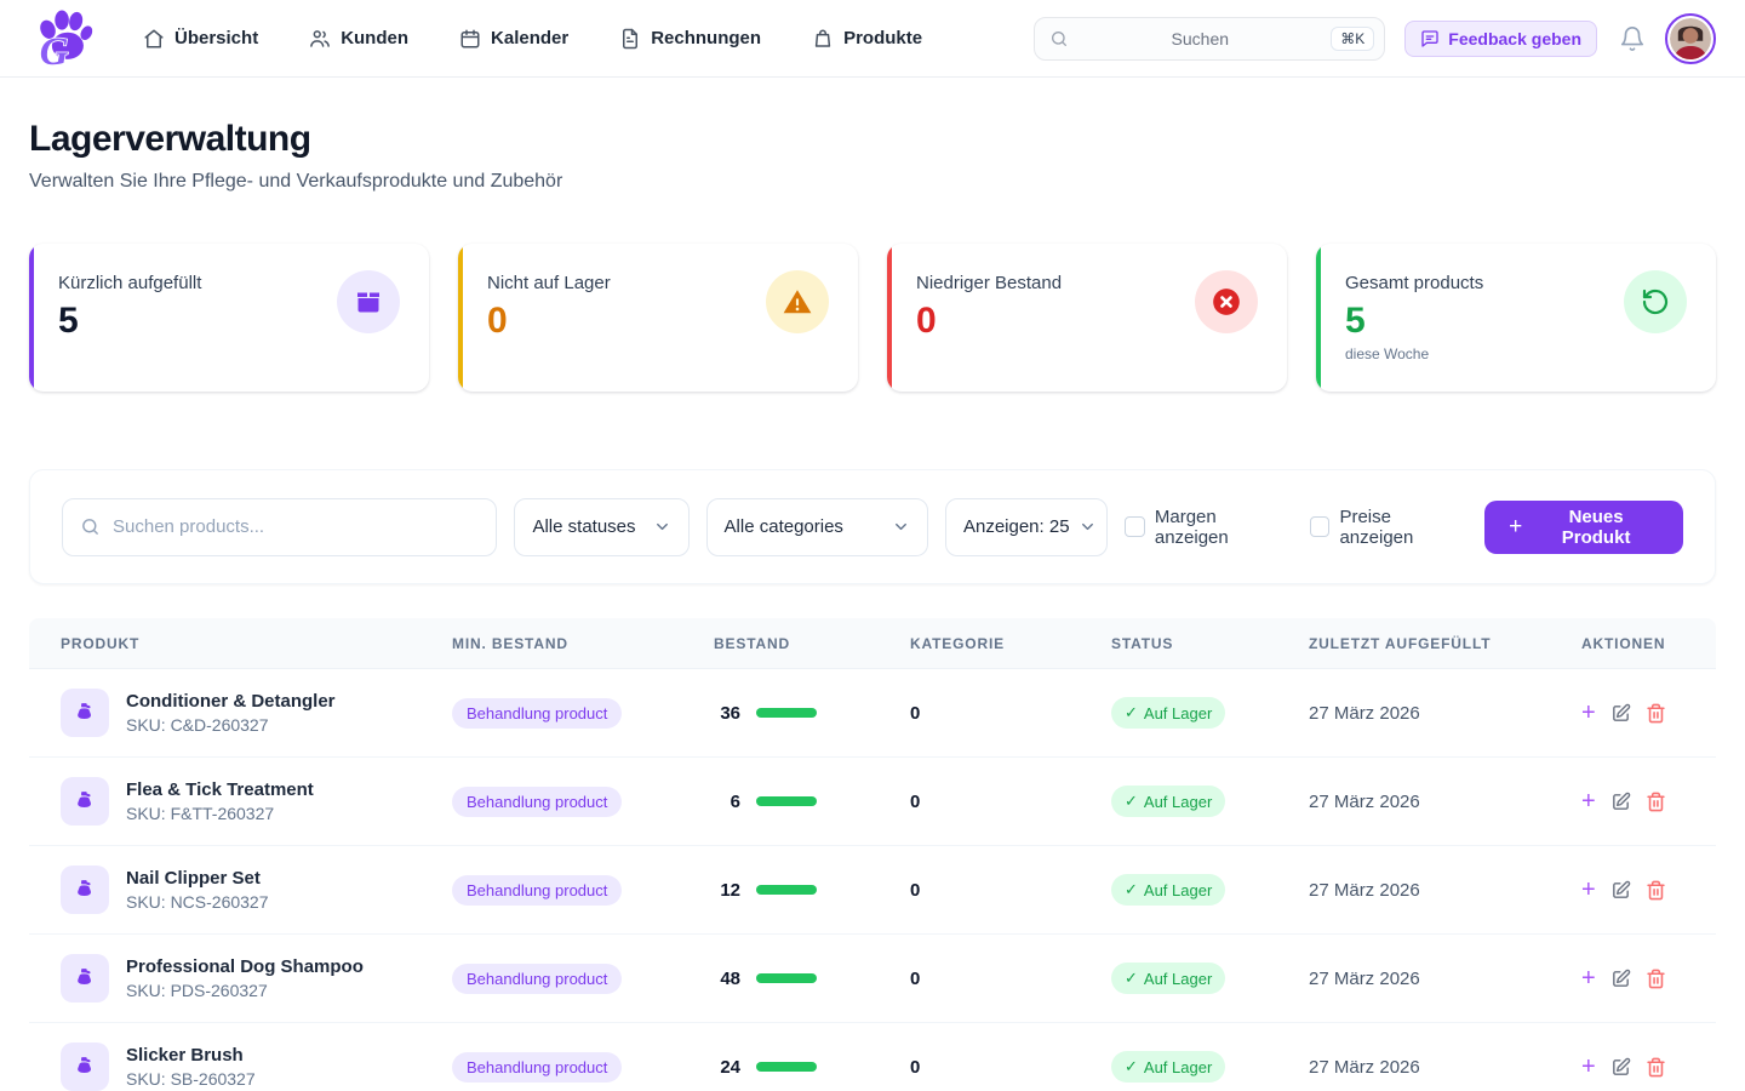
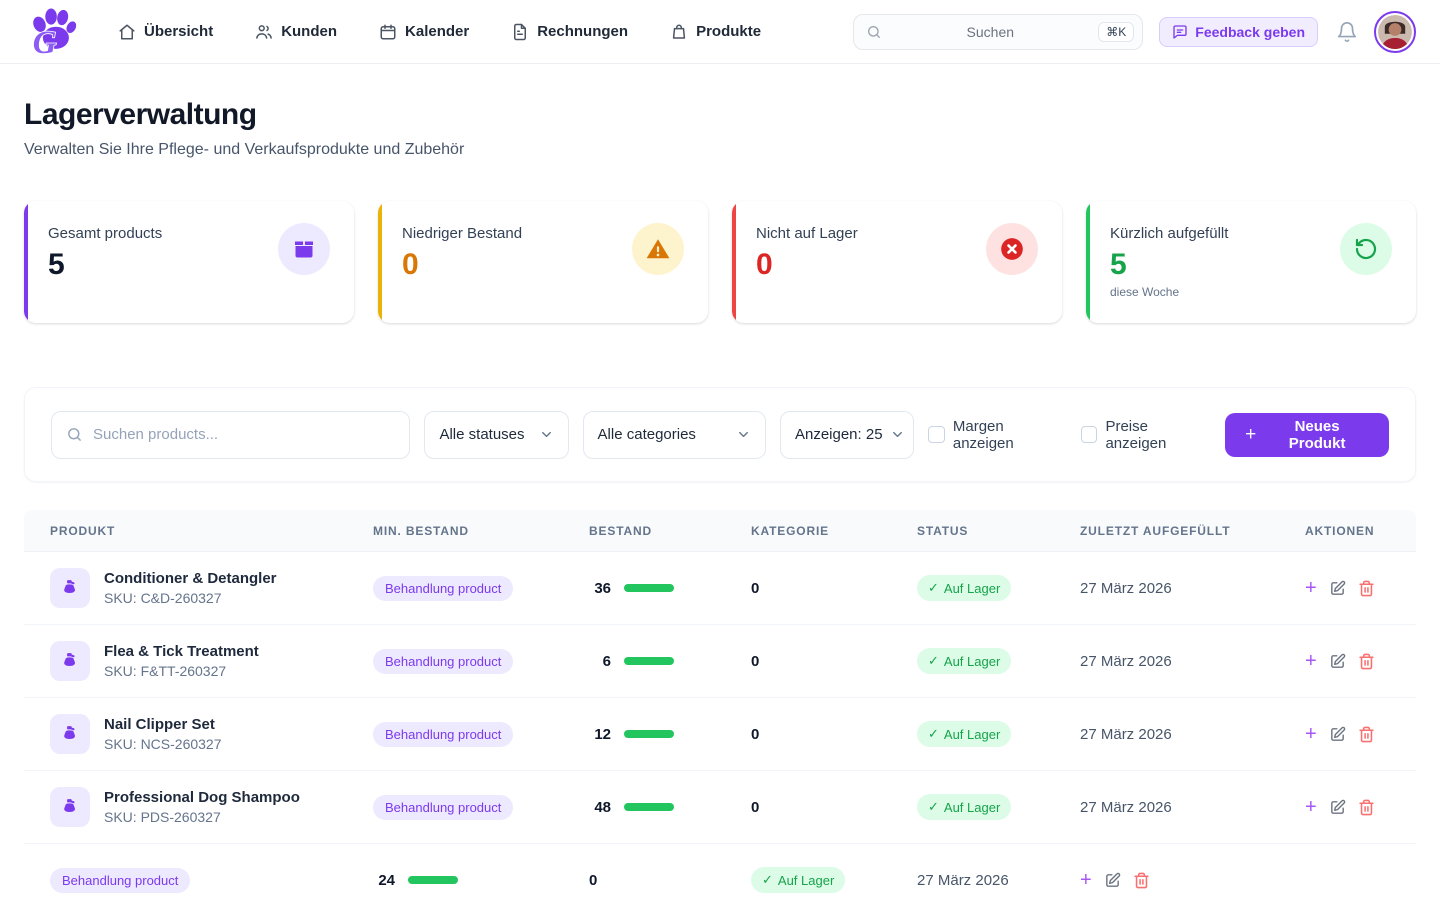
  G
  Übersicht
  Kunden
  Kalender
  Rechnungen
  Produkte
  Suchen
  ⌘K
  Feedback geben
  Lagerverwaltung
  Verwalten Sie Ihre Pflege- und Verkaufsprodukte und Zubehör
- Kürzlich aufgefüllt
+ Gesamt products
  5
- Nicht auf Lager
+ Niedriger Bestand
  0
- Niedriger Bestand
+ Nicht auf Lager
  0
- Gesamt products
+ Kürzlich aufgefüllt
  5
  diese Woche
  Suchen products...
  Alle statuses
  Alle categories
  Anzeigen: 25
  Margen anzeigen
  Preise anzeigen
  +
  Neues Produkt
  PRODUKT
  MIN. BESTAND
  BESTAND
  KATEGORIE
  STATUS
  ZULETZT AUFGEFÜLLT
  AKTIONEN
  Conditioner & Detangler
  SKU: C&D-260327
  Behandlung product
  36
  0
  ✓
  Auf Lager
  27 März 2026
  +
  Flea & Tick Treatment
  SKU: F&TT-260327
  Behandlung product
  6
  0
  ✓
  Auf Lager
  27 März 2026
  +
  Nail Clipper Set
  SKU: NCS-260327
  Behandlung product
  12
  0
  ✓
  Auf Lager
  27 März 2026
  +
  Professional Dog Shampoo
  SKU: PDS-260327
  Behandlung product
  48
  0
  ✓
  Auf Lager
  27 März 2026
  +
- Slicker Brush
- SKU: SB-260327
  Behandlung product
  24
  0
  ✓
  Auf Lager
  27 März 2026
  +
